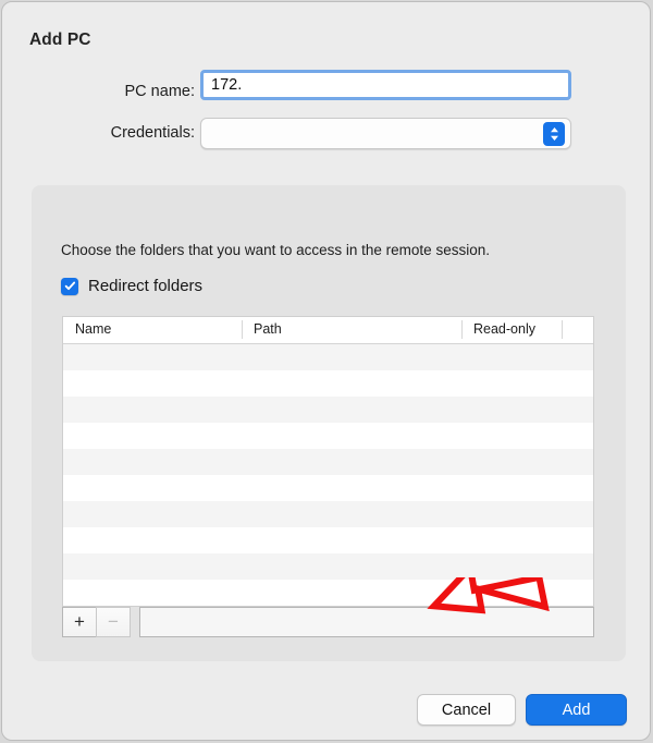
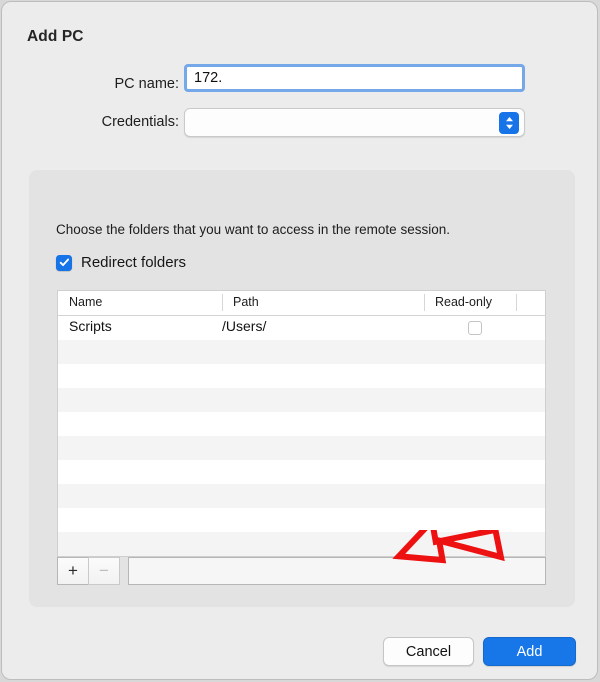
  Add PC
  PC name:
  172.
  Credentials:
  Choose the folders that you want to access in the remote session.
  Redirect folders
  Name
  Path
  Read-only
+ Scripts
+ /Users/
  +
  −
  Cancel
  Add
